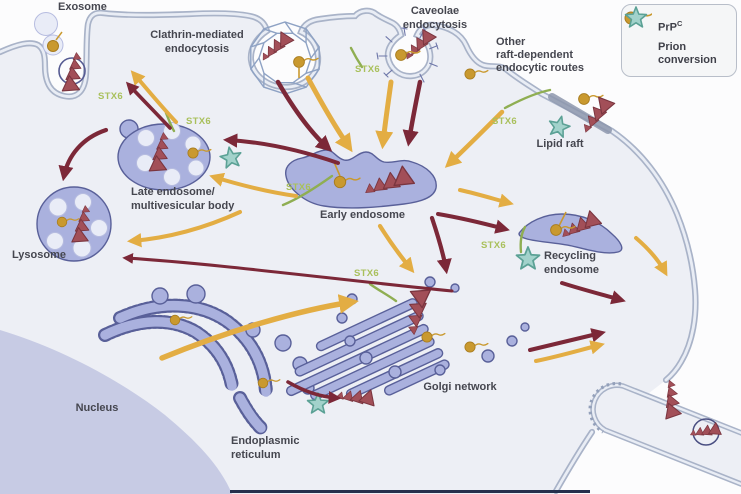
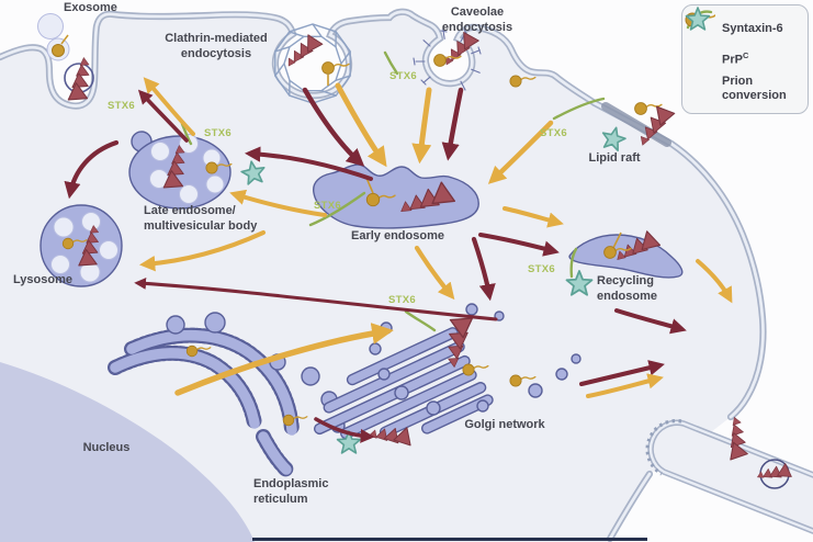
  Exosome
  Clathrin-mediated
  endocytosis
  Caveolae
  endocytosis
- Other
- raft-dependent
- endocytic routes
  Lipid raft
  Early endosome
  Late endosome/
  multivesicular body
  Lysosome
  Recycling
  endosome
  Golgi network
  Nucleus
  Endoplasmic
  reticulum
  STX6
  STX6
  STX6
  STX6
  STX6
  STX6
  STX6
+ Syntaxin-6
  PrPC
  Prion
  conversion
